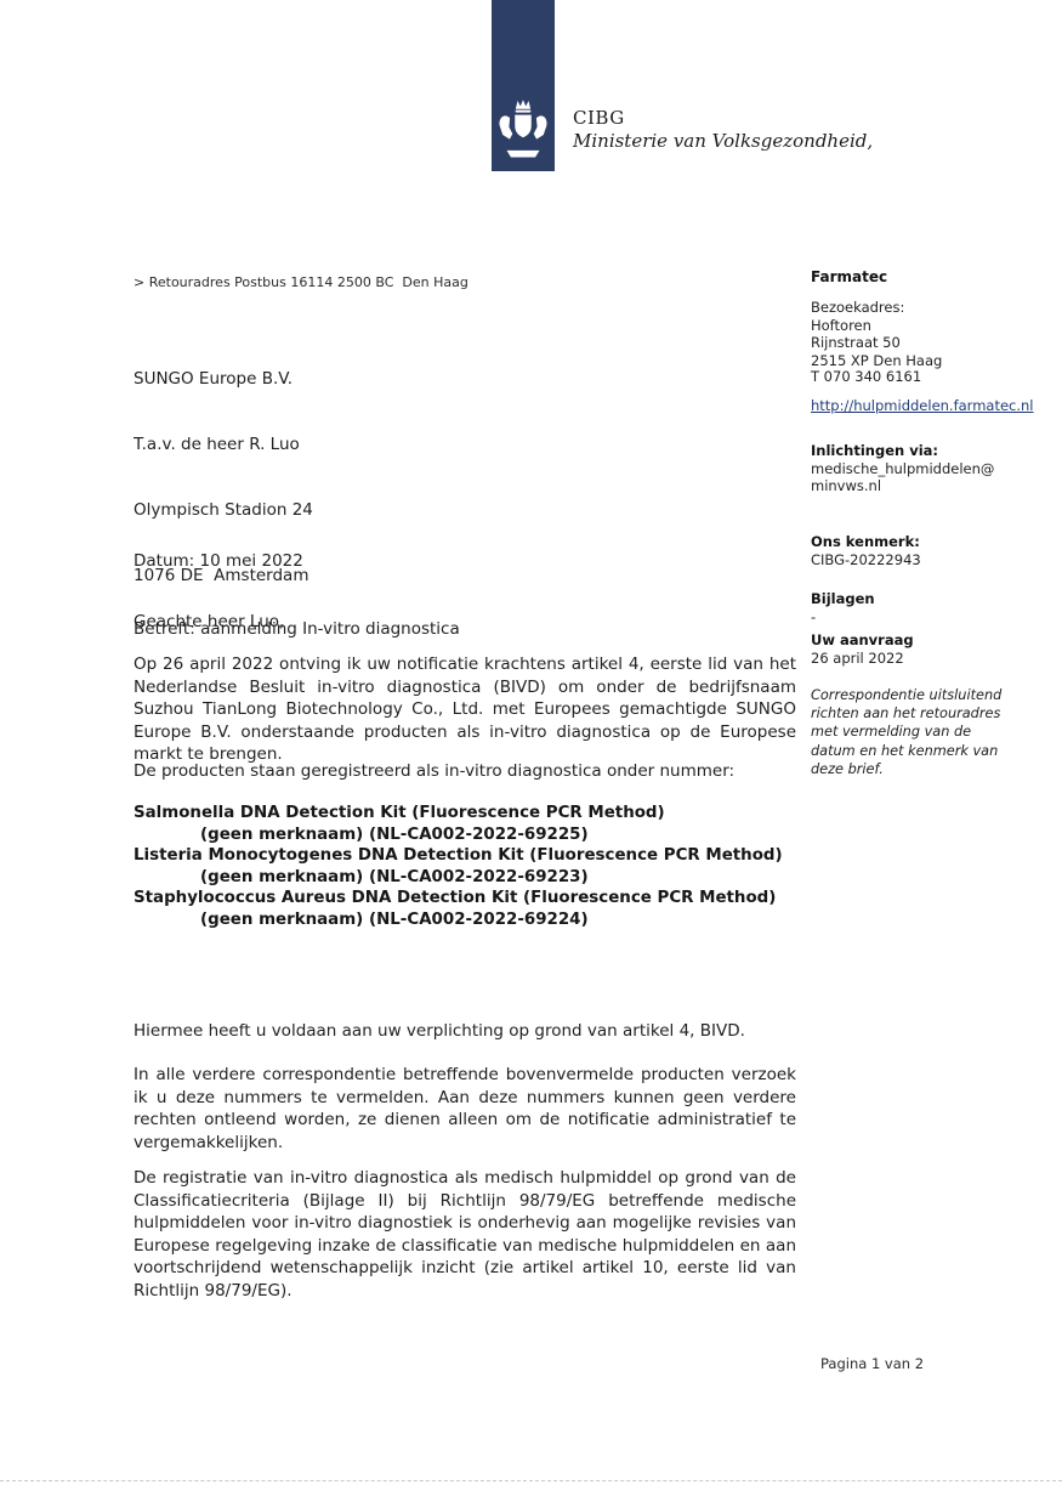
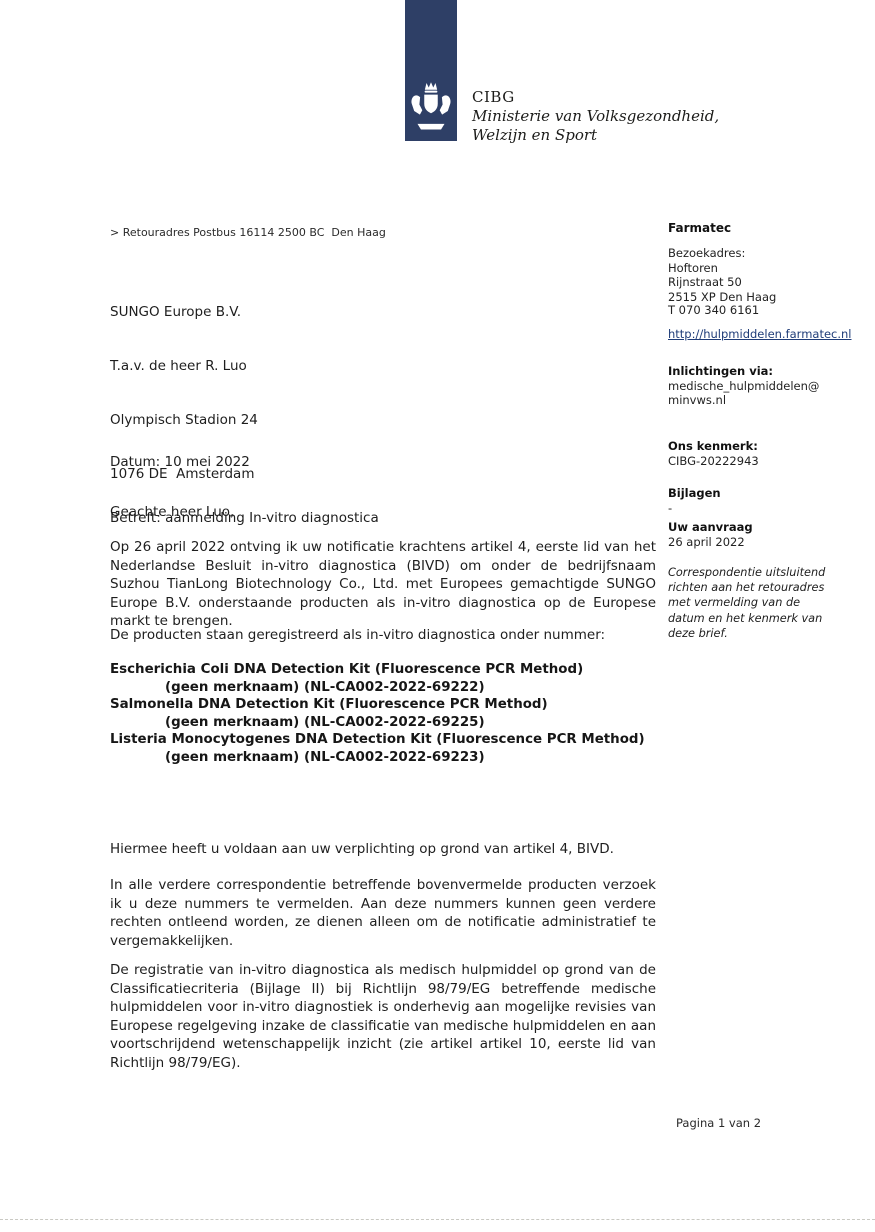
  CIBG
  Ministerie van Volksgezondheid,
+ Welzijn en Sport
  > Retouradres Postbus 16114 2500 BC Den Haag
  SUNGO Europe B.V.
  T.a.v. de heer R. Luo
  Olympisch Stadion 24
  1076 DE Amsterdam
  Datum: 10 mei 2022
  Betreft: aanmelding In-vitro diagnostica
  Geachte heer Luo,
  Op 26 april 2022 ontving ik uw notificatie krachtens artikel 4, eerste lid van het Nederlandse Besluit in-vitro diagnostica (BIVD) om onder de bedrijfsnaam Suzhou TianLong Biotechnology Co., Ltd. met Europees gemachtigde SUNGO Europe B.V. onderstaande producten als in-vitro diagnostica op de Europese markt te brengen.
  De producten staan geregistreerd als in-vitro diagnostica onder nummer:
+ Escherichia Coli DNA Detection Kit (Fluorescence PCR Method)
+ (geen merknaam) (NL-CA002-2022-69222)
  Salmonella DNA Detection Kit (Fluorescence PCR Method)
  (geen merknaam) (NL-CA002-2022-69225)
  Listeria Monocytogenes DNA Detection Kit (Fluorescence PCR Method)
  (geen merknaam) (NL-CA002-2022-69223)
- Staphylococcus Aureus DNA Detection Kit (Fluorescence PCR Method)
- (geen merknaam) (NL-CA002-2022-69224)
  Hiermee heeft u voldaan aan uw verplichting op grond van artikel 4, BIVD.
  In alle verdere correspondentie betreffende bovenvermelde producten verzoek ik u deze nummers te vermelden. Aan deze nummers kunnen geen verdere rechten ontleend worden, ze dienen alleen om de notificatie administratief te vergemakkelijken.
  De registratie van in-vitro diagnostica als medisch hulpmiddel op grond van de Classificatiecriteria (Bijlage II) bij Richtlijn 98/79/EG betreffende medische hulpmiddelen voor in-vitro diagnostiek is onderhevig aan mogelijke revisies van Europese regelgeving inzake de classificatie van medische hulpmiddelen en aan voortschrijdend wetenschappelijk inzicht (zie artikel artikel 10, eerste lid van Richtlijn 98/79/EG).
  Farmatec
  Bezoekadres:
  Hoftoren
  Rijnstraat 50
  2515 XP Den Haag
  T 070 340 6161
  http://hulpmiddelen.farmatec.nl
  Inlichtingen via:
  medische_hulpmiddelen@
  minvws.nl
  Ons kenmerk:
  CIBG-20222943
  Bijlagen
  -
  Uw aanvraag
  26 april 2022
  Correspondentie uitsluitend richten aan het retouradres met vermelding van de datum en het kenmerk van deze brief.
  Pagina 1 van 2
